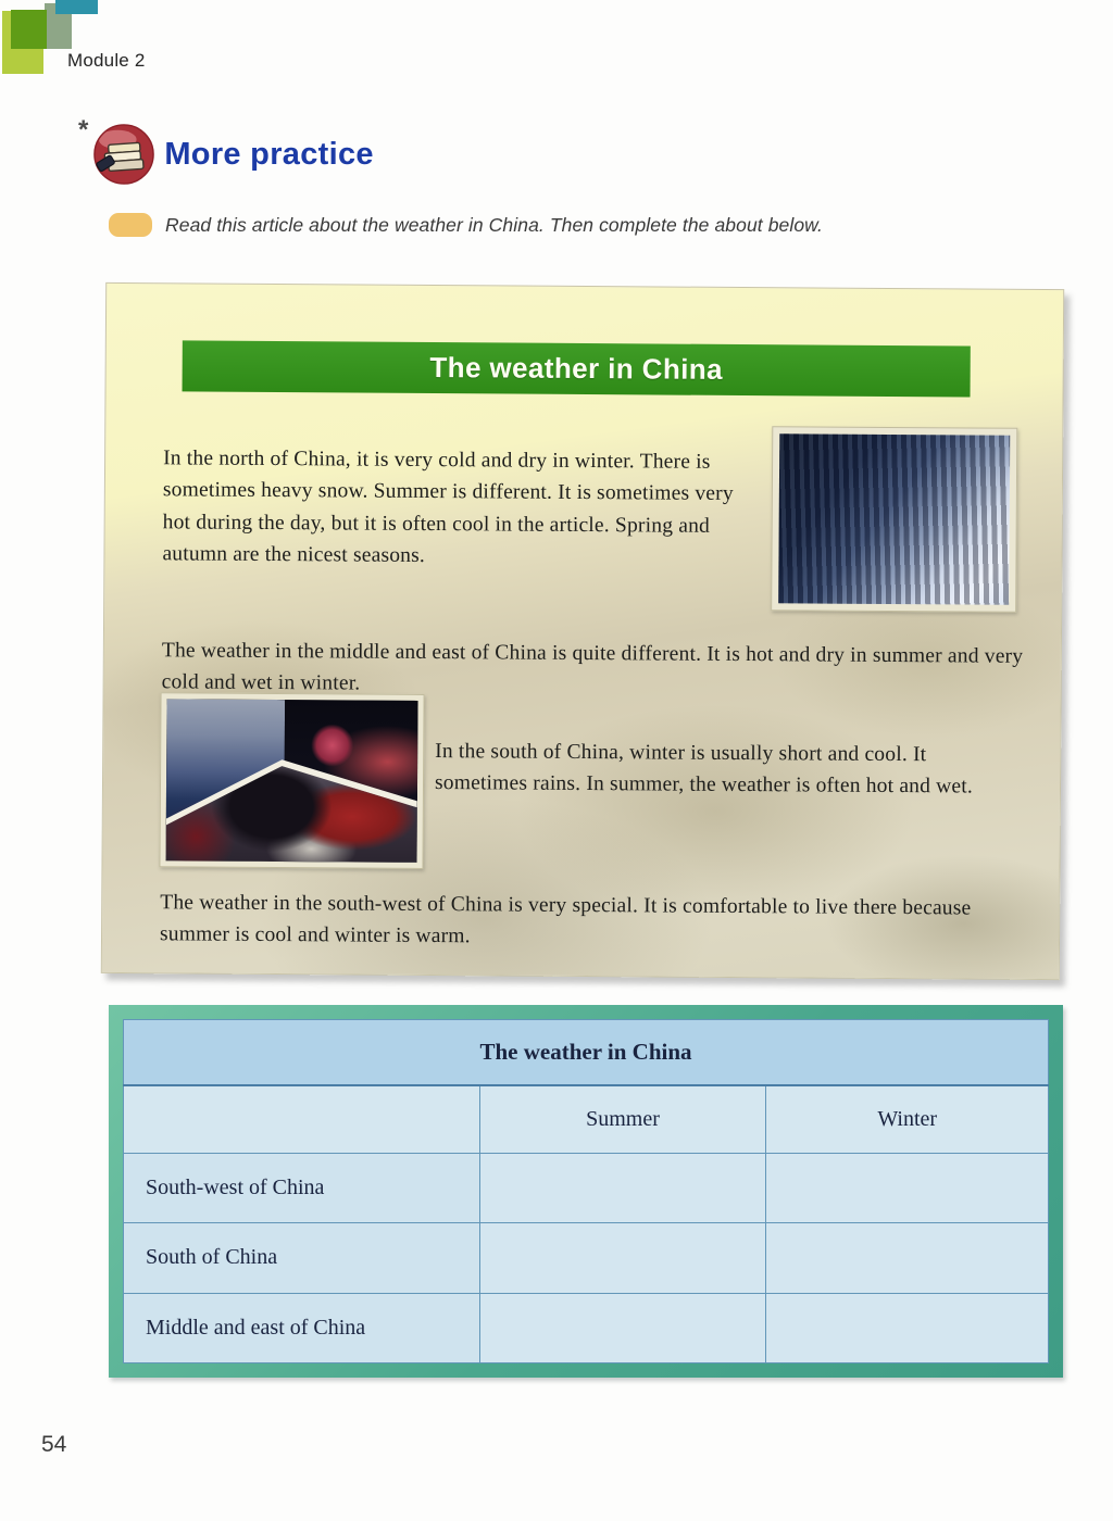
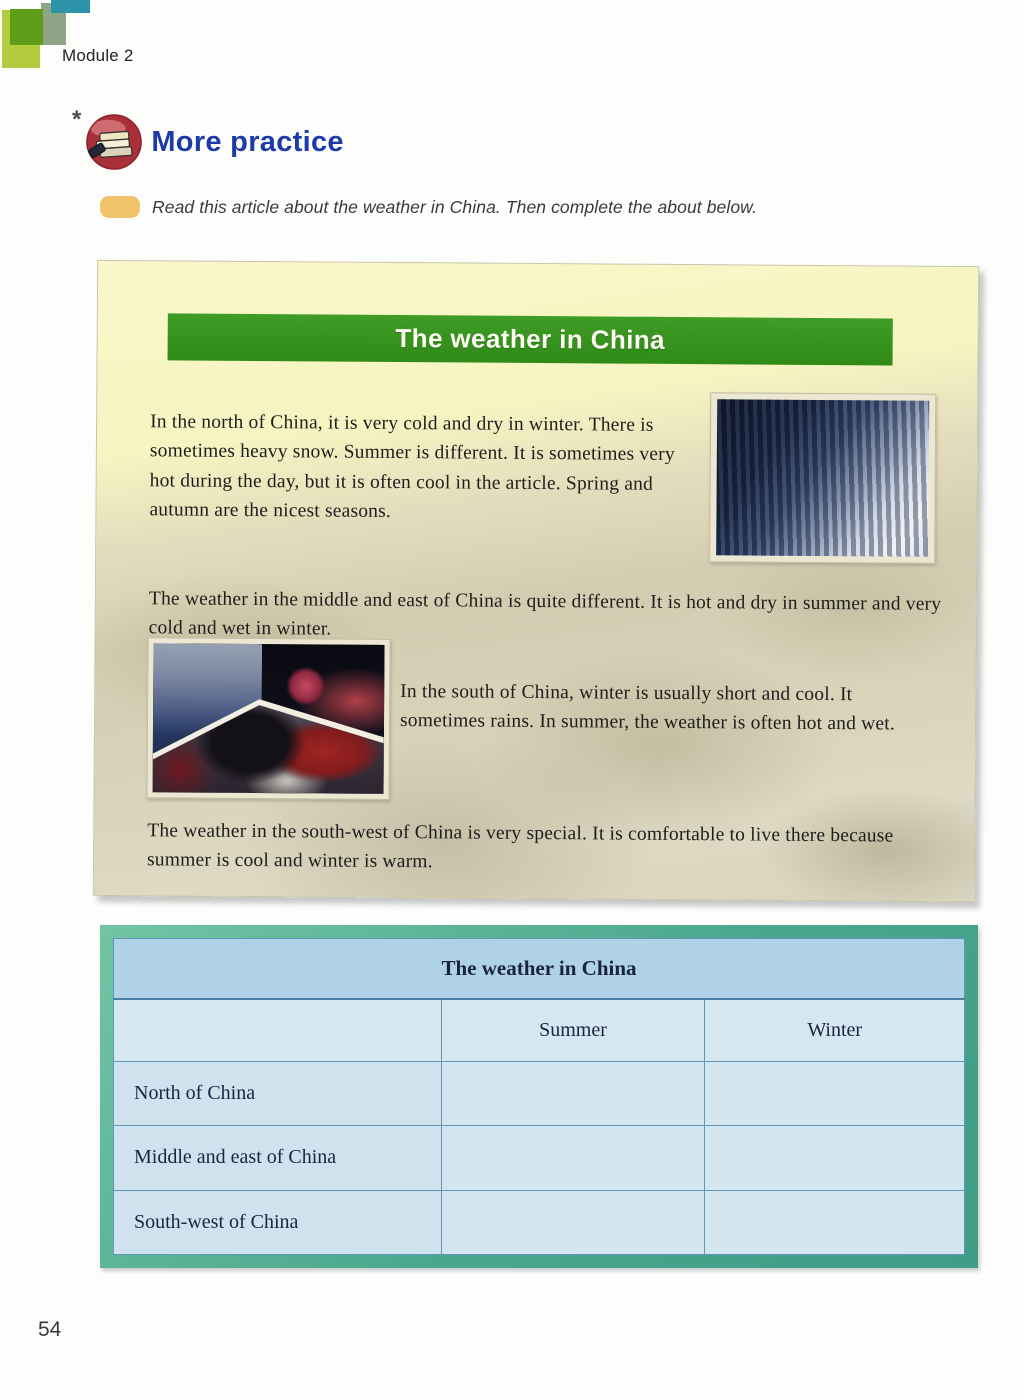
  Module 2
  *
  More practice
  Read this article about the weather in China. Then complete the about below.
  The weather in China
  In the north of China, it is very cold and dry in winter. There is sometimes heavy snow. Summer is different. It is sometimes very hot during the day, but it is often cool in the article. Spring and autumn are the nicest seasons.
  The weather in the middle and east of China is quite different. It is hot and dry in summer and very cold and wet in winter.
  In the south of China, winter is usually short and cool. It sometimes rains. In summer, the weather is often hot and wet.
  The weather in the south-west of China is very special. It is comfortable to live there because summer is cool and winter is warm.
  The weather in China
  	Summer	Winter
+ North of China
- South-west of China
+ Middle and east of China
- South of China
- Middle and east of China
+ South-west of China
  54
